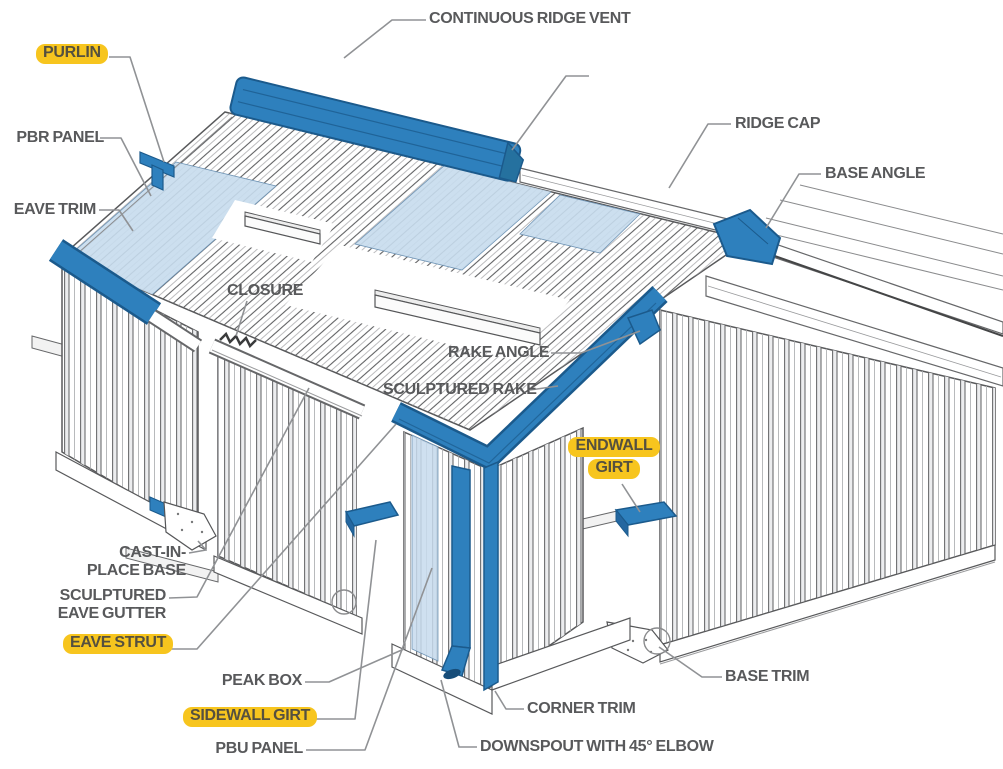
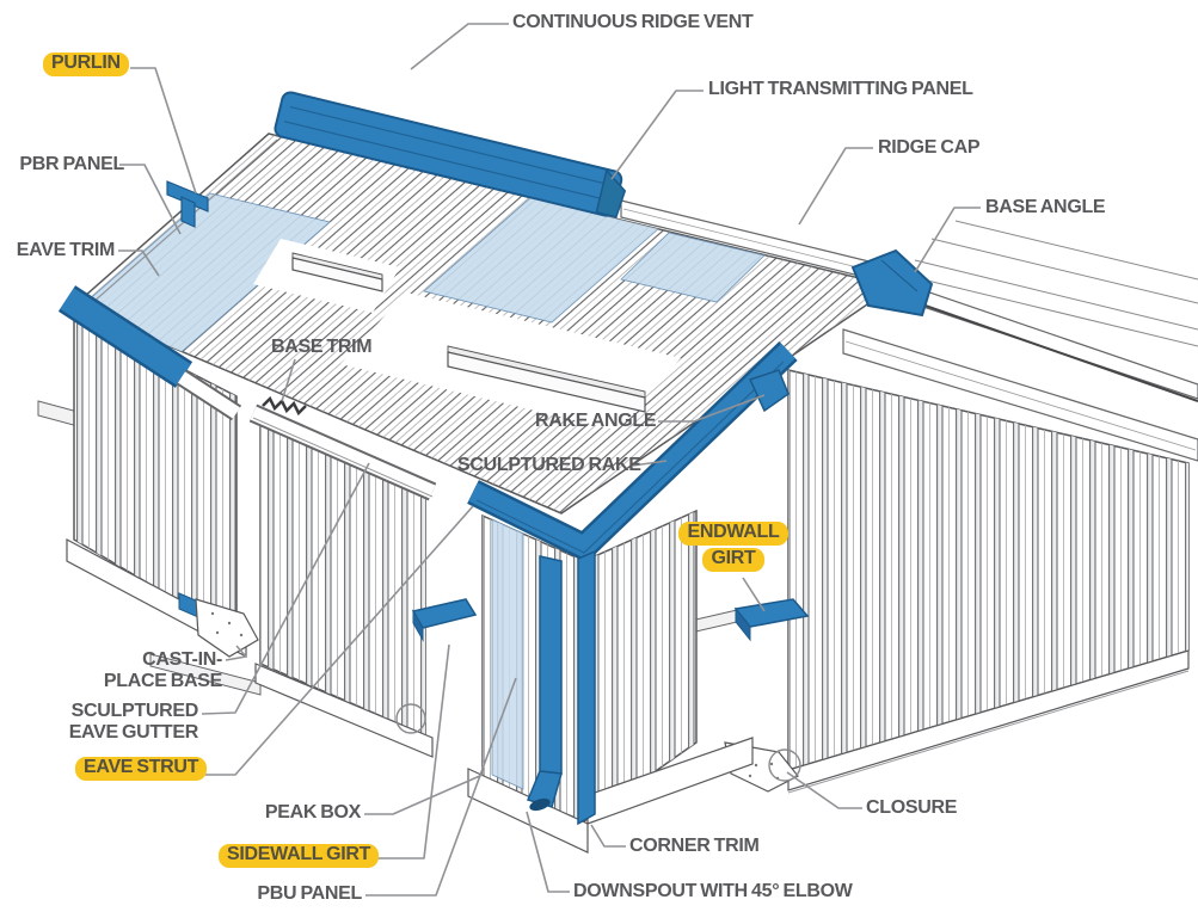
  CONTINUOUS RIDGE VENT
  PURLIN
+ LIGHT TRANSMITTING PANEL
  RIDGE CAP
  BASE ANGLE
  PBR PANEL
  EAVE TRIM
- CLOSURE
+ BASE TRIM
  RAKE ANGLE
  SCULPTURED RAKE
  ENDWALL
  GIRT
  CAST-IN-
  PLACE BASE
  SCULPTURED
  EAVE GUTTER
  EAVE STRUT
  PEAK BOX
  SIDEWALL GIRT
  PBU PANEL
  CORNER TRIM
  DOWNSPOUT WITH 45° ELBOW
- BASE TRIM
+ CLOSURE
